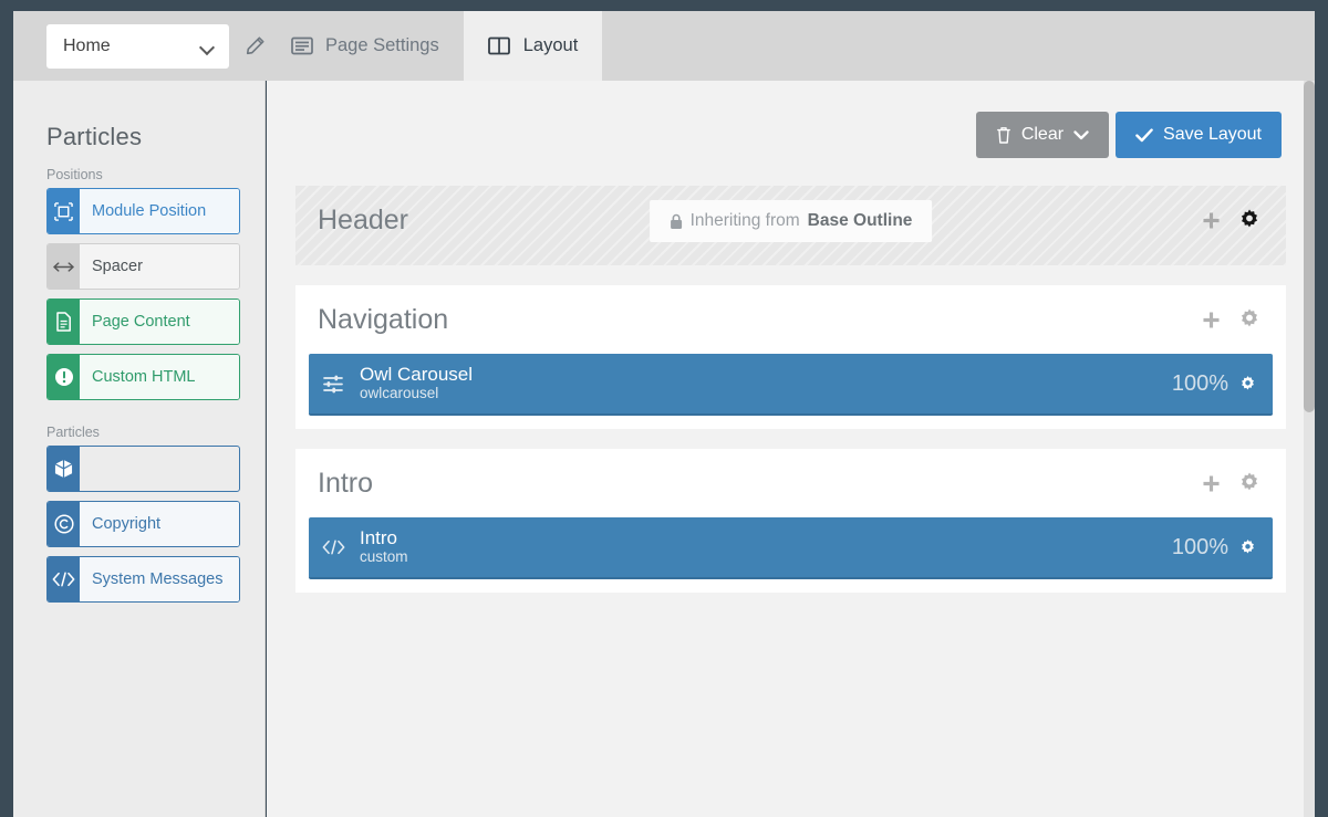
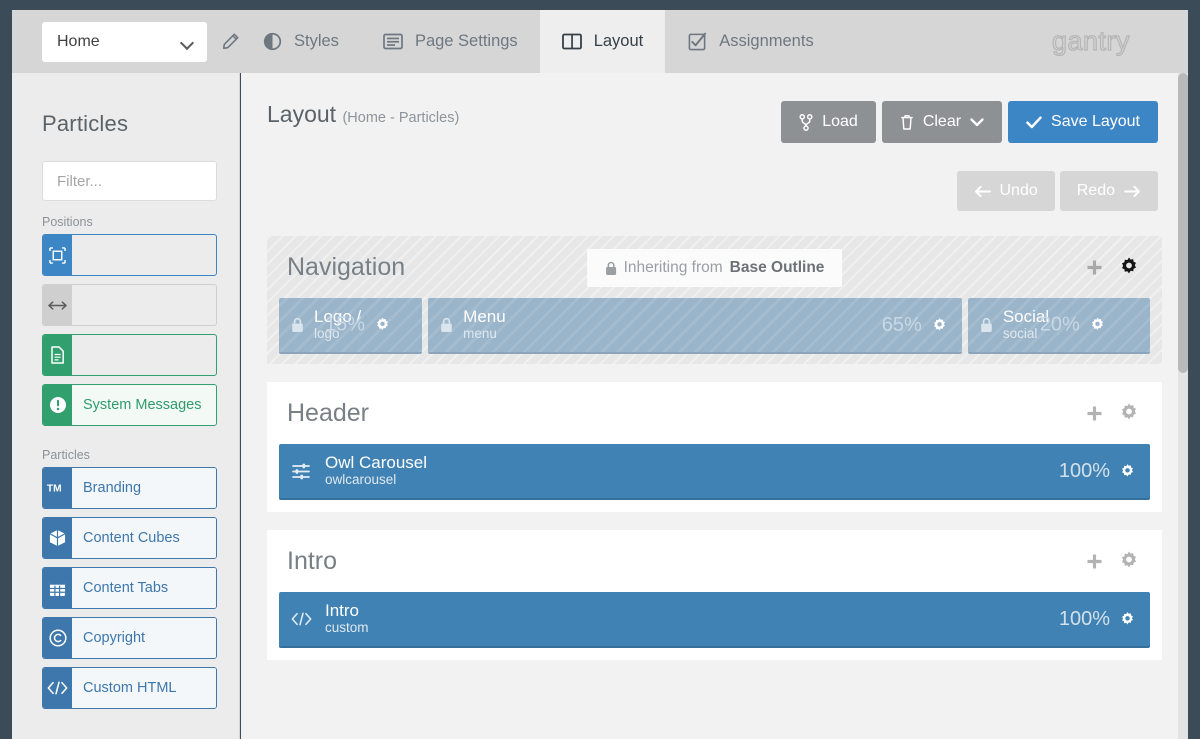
  Home
+ Styles
  Page Settings
  Layout
+ Assignments
+ gantry
  Particles
+ Filter...
  Positions
- Module Position
- Spacer
- Page Content
- Custom HTML
+ System Messages
  Particles
+ TM
+ Branding
+ Content Cubes
+ Content Tabs
  Copyright
- System Messages
+ Custom HTML
+ Layout (Home - Particles)
+ Load
  Clear
  Save Layout
+ Undo
+ Redo
- Header
+ Navigation
  Inheriting from
  Base Outline
+ Logo /
+ logo
+ 15%
+ Menu
+ menu
+ 65%
+ Social
+ social
+ 20%
- Navigation
+ Header
  Owl Carousel
  owlcarousel
  100%
  Intro
  Intro
  custom
  100%
